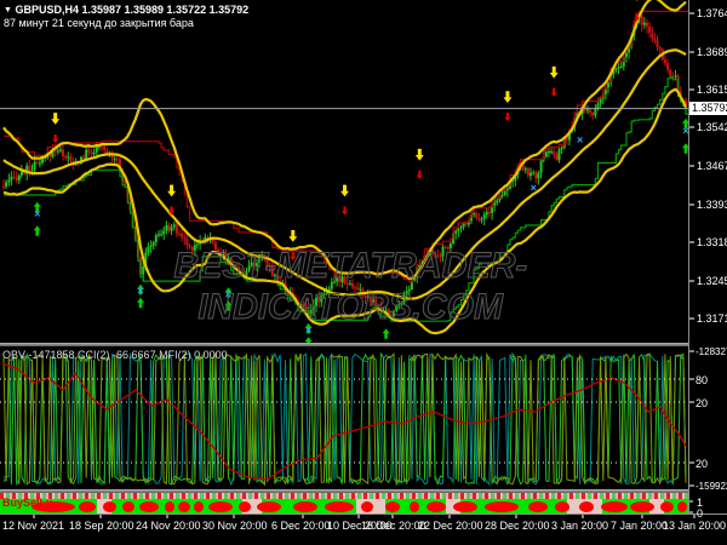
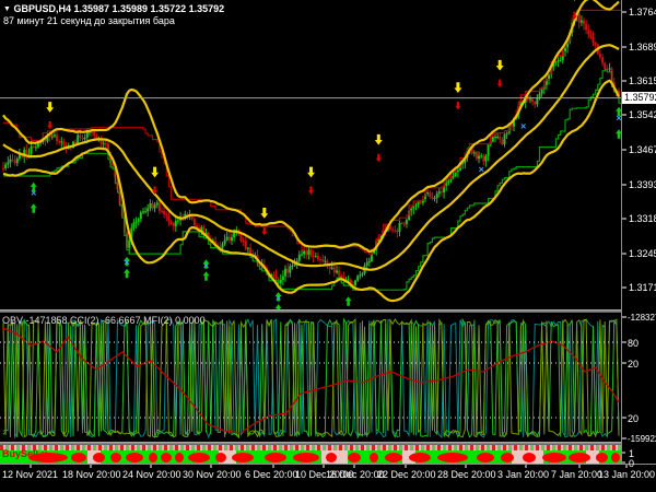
  ×
  ×
  ×
  ×
  ×
  ×
  ×
  GBPUSD,H4 1.35987 1.35989 1.35722 1.35792
  87 минут 21 секунд до закрытия бара
- BEST-METATRADER-INDICATORS.COM
  OBV -1471858 CCI(2) -66.6667 MFI(2) 0.0000
  BuySell ::
  1.376
  1.368
  1.361
  1.354
  1.346
  1.339
  1.331
  1.324
  1.317
  1.3579
  -12832
  80
  20
  20
  -15992
  1
  0
  12 Nov 2021
- 18 Sep 20:00
+ 18 Nov 20:00
  24 Nov 20:00
  30 Nov 20:00
  6 Dec 20:00
  10 Dec 20:00
  16 Dec 20:00
  22 Dec 20:00
  28 Dec 20:00
  3 Jan 20:00
  7 Jan 20:00
  13 Jan 20:00
